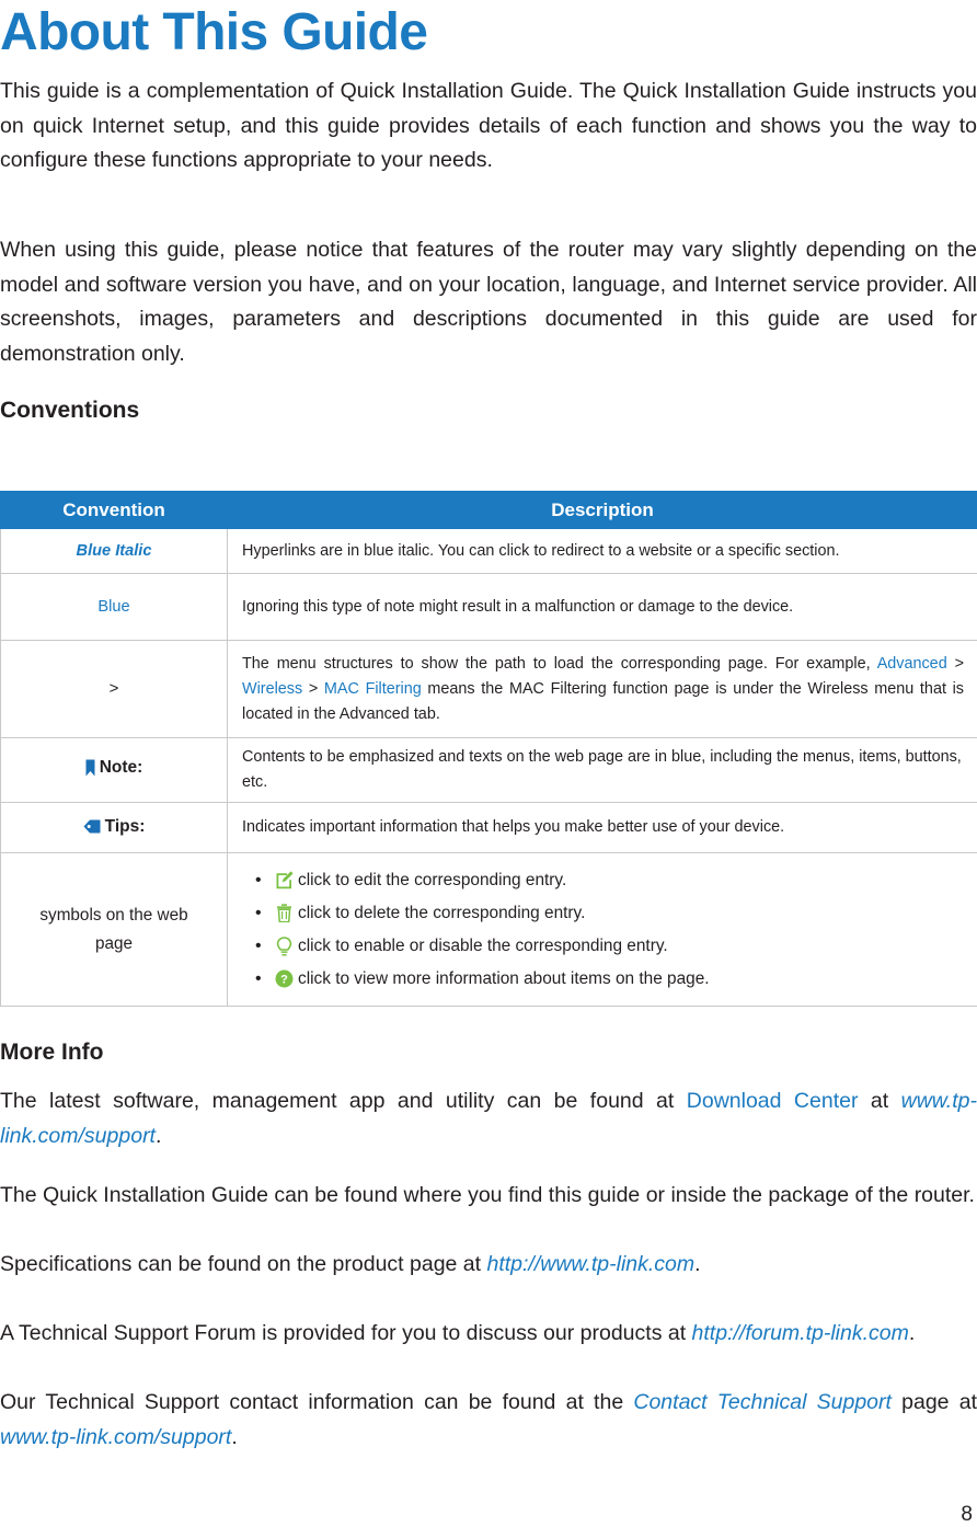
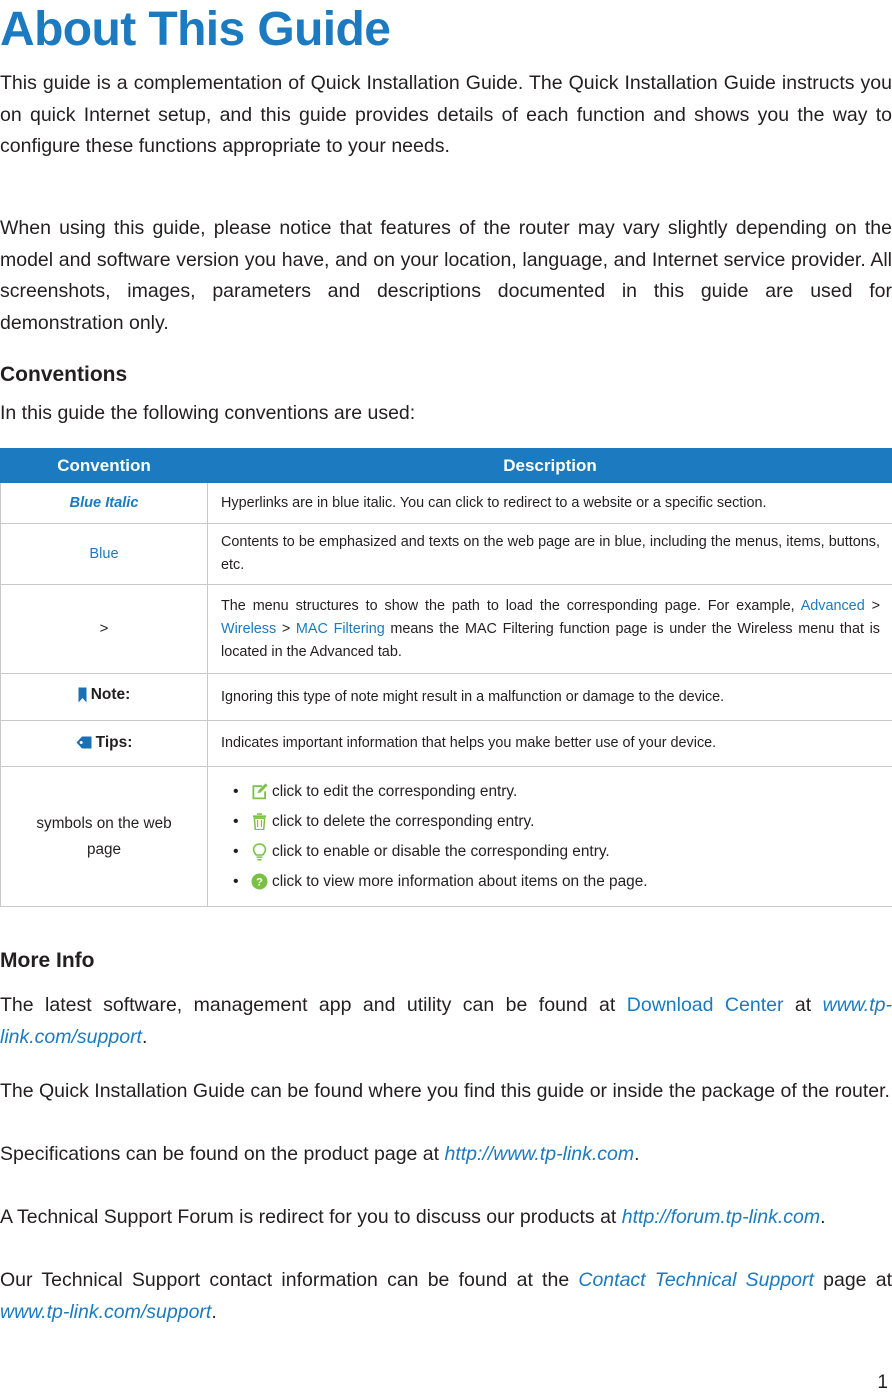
  About This Guide
  This guide is a complementation of Quick Installation Guide. The Quick Installation Guide instructs you on quick Internet setup, and this guide provides details of each function and shows you the way to configure these functions appropriate to your needs.
  When using this guide, please notice that features of the router may vary slightly depending on the model and software version you have, and on your location, language, and Internet service provider. All screenshots, images, parameters and descriptions documented in this guide are used for demonstration only.
  Conventions
+ In this guide the following conventions are used:
  Convention	Description
  Blue Italic	Hyperlinks are in blue italic. You can click to redirect to a website or a specific section.
- Blue	Ignoring this type of note might result in a malfunction or damage to the device.
+ Blue	Contents to be emphasized and texts on the web page are in blue, including the menus, items, buttons, etc.
  >	The menu structures to show the path to load the corresponding page. For example, Advanced > Wireless > MAC Filtering means the MAC Filtering function page is under the Wireless menu that is located in the Advanced tab.
- Note:	Contents to be emphasized and texts on the web page are in blue, including the menus, items, buttons, etc.
+ Note:	Ignoring this type of note might result in a malfunction or damage to the device.
  Tips:	Indicates important information that helps you make better use of your device.
  symbols on the web page	• click to edit the corresponding entry. • click to delete the corresponding entry. • click to enable or disable the corresponding entry. • ? click to view more information about items on the page.
  More Info
  The latest software, management app and utility can be found at Download Center at www.tp-link.com/support.
  The Quick Installation Guide can be found where you find this guide or inside the package of the router.
  Specifications can be found on the product page at http://www.tp-link.com.
- A Technical Support Forum is provided for you to discuss our products at http://forum.tp-link.com.
+ A Technical Support Forum is redirect for you to discuss our products at http://forum.tp-link.com.
  Our Technical Support contact information can be found at the Contact Technical Support page at www.tp-link.com/support.
- 8
+ 1
